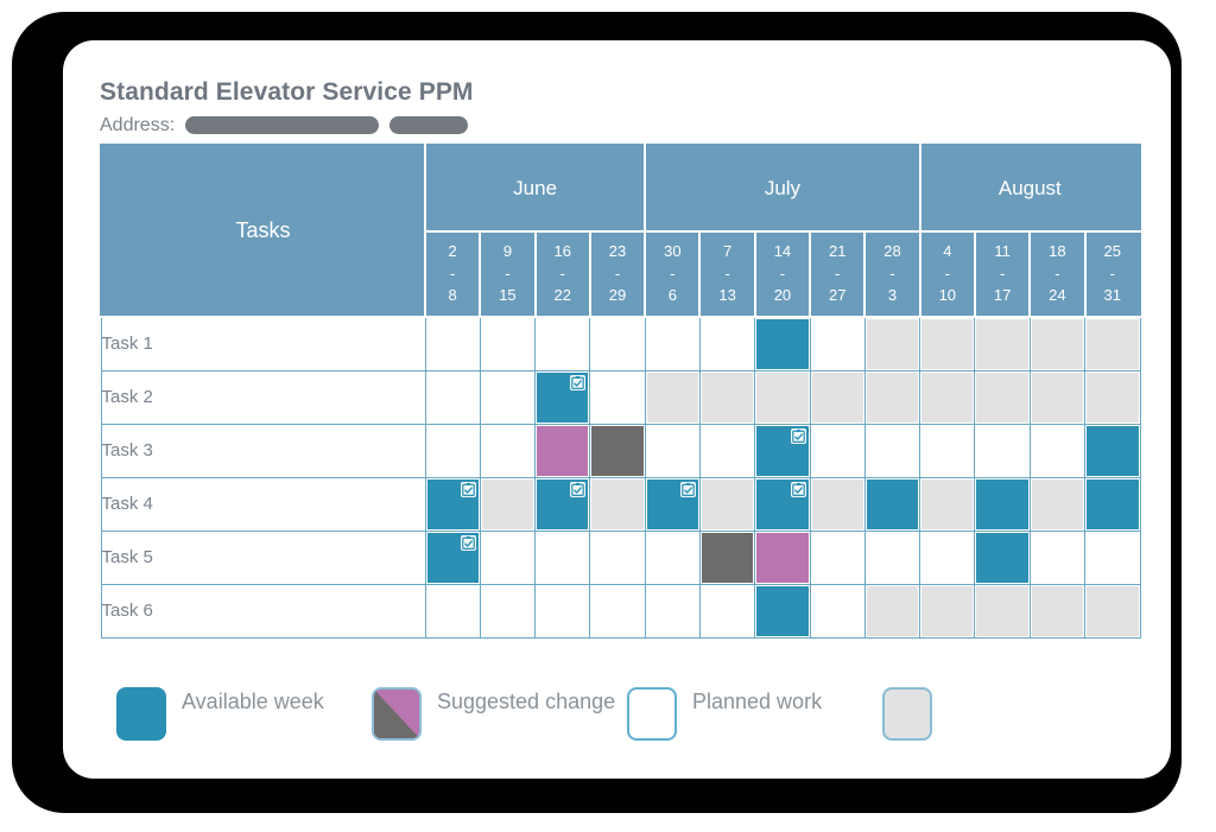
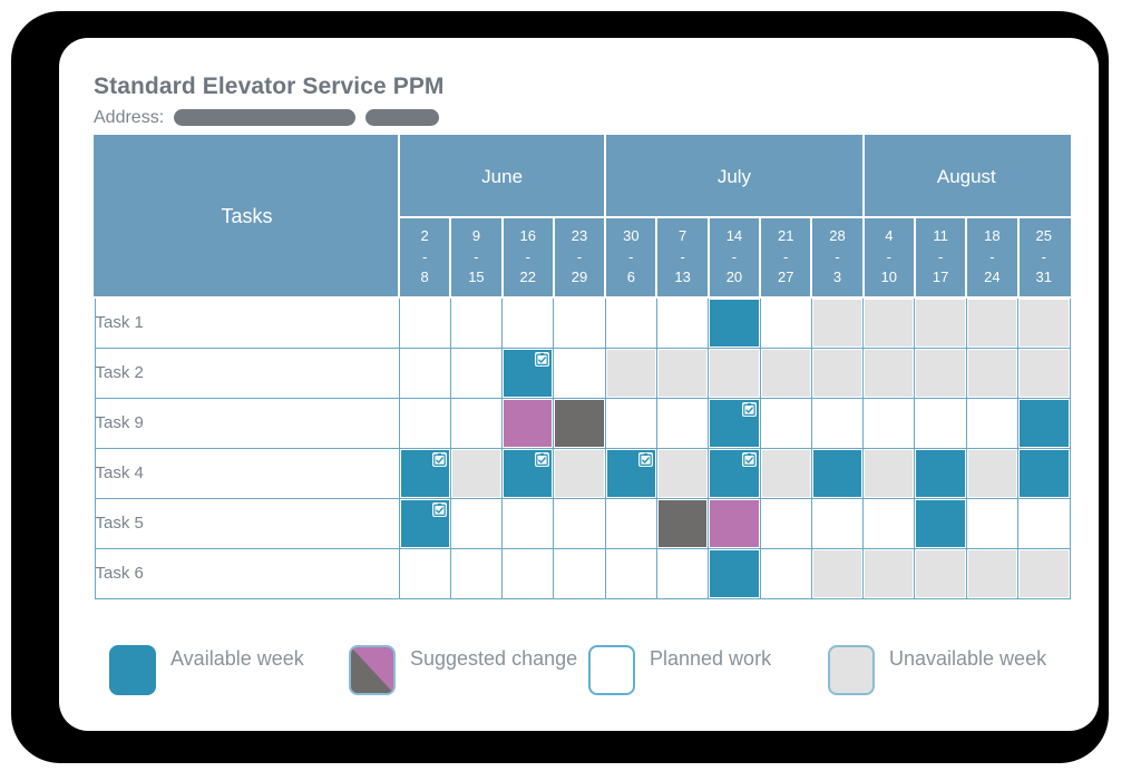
  Standard Elevator Service PPM
  Address:
  Tasks	June	July	August
  2-8	9-15	16-22	23-29	30-6	7-13	14-20	21-27	28-3	4-10	11-17	18-24	25-31
  Task 1
  Task 2
- Task 3
+ Task 9
  Task 4
  Task 5
  Task 6
  Available week
  Suggested change
  Planned work
+ Unavailable week
